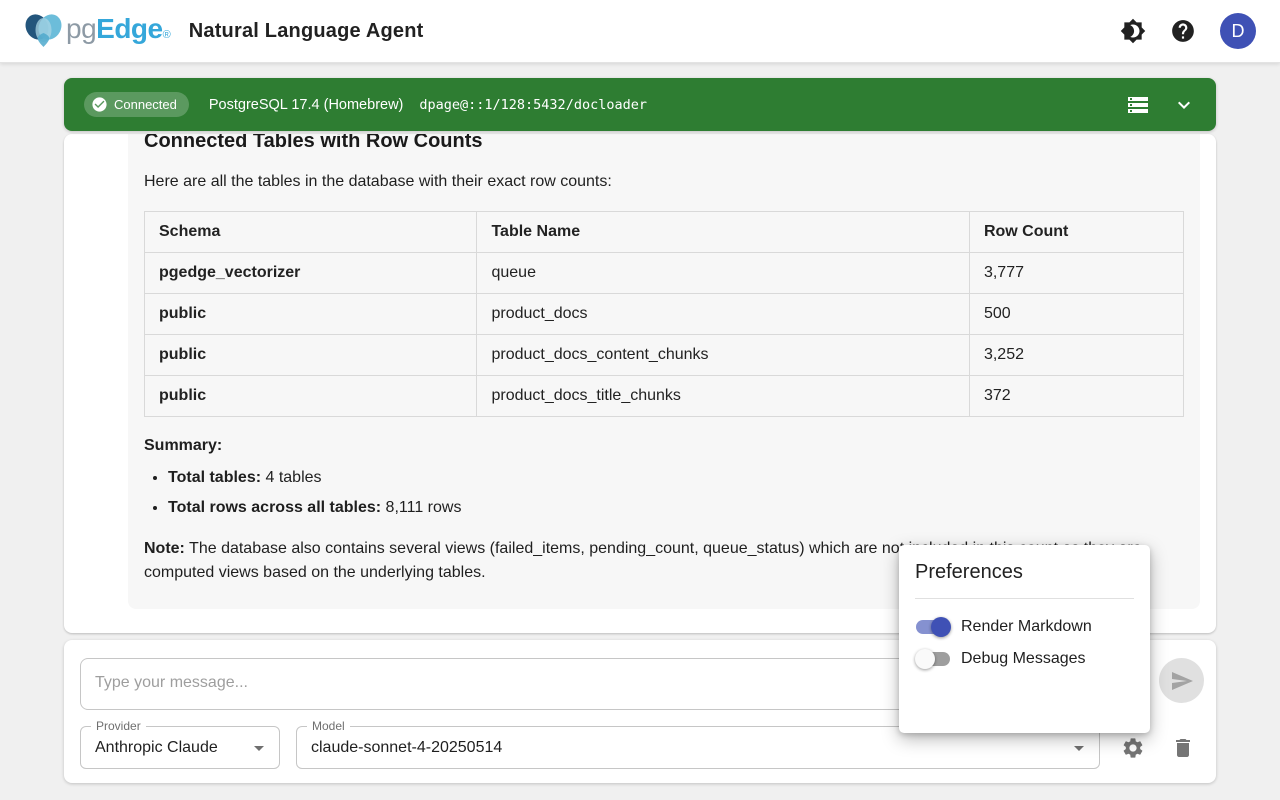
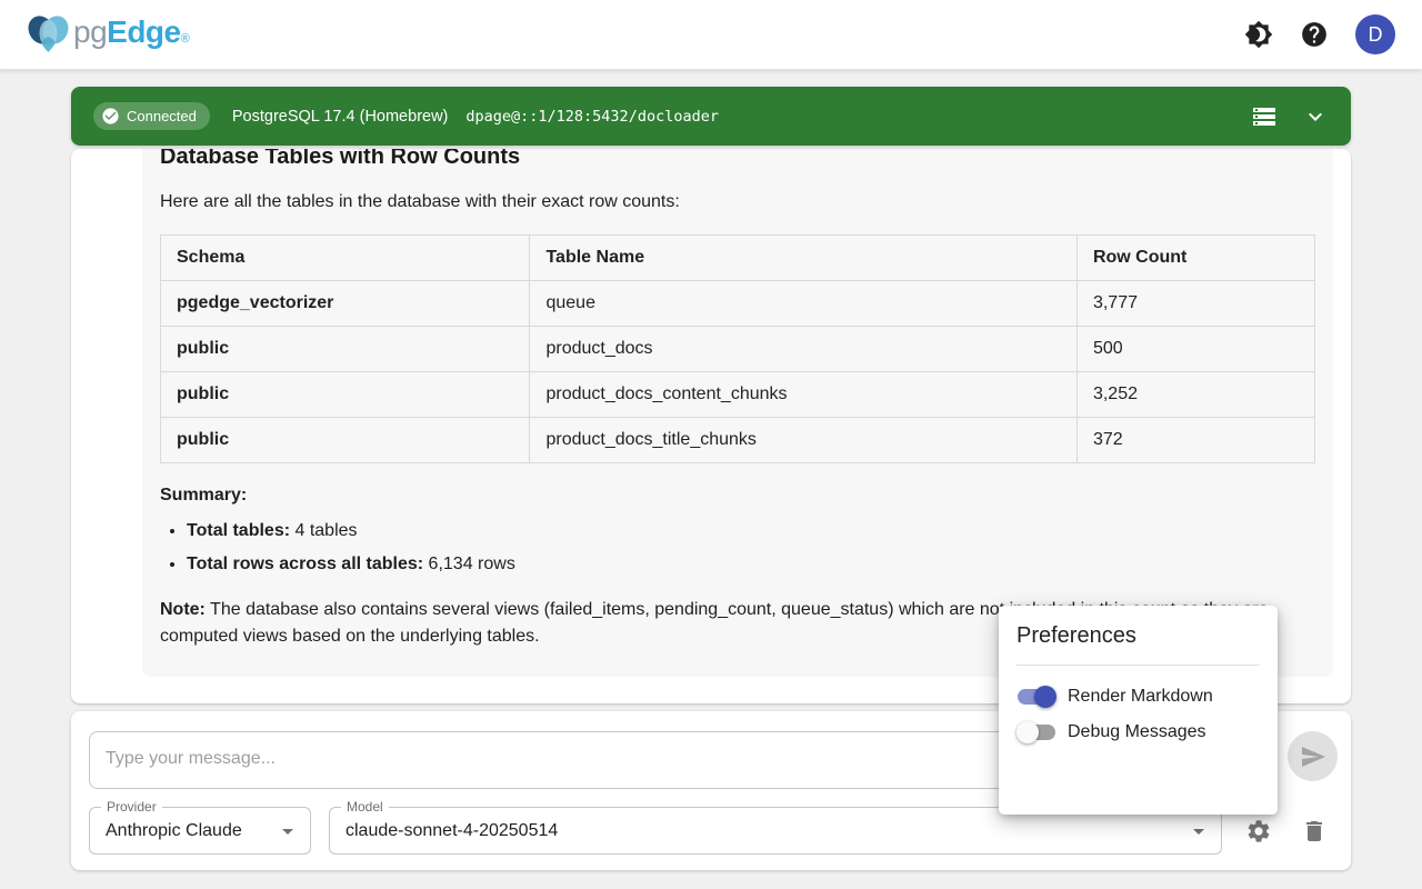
  pg
  Edge
  ®
- Natural Language Agent
  D
  Connected
  PostgreSQL 17.4 (Homebrew)
  dpage@::1/128:5432/docloader
- Connected Tables with Row Counts
+ Database Tables with Row Counts
  Here are all the tables in the database with their exact row counts:
  Schema	Table Name	Row Count
  pgedge_vectorizer	queue	3,777
  public	product_docs	500
  public	product_docs_content_chunks	3,252
  public	product_docs_title_chunks	372
  Summary:
  Total tables: 4 tables
- Total rows across all tables: 8,111 rows
+ Total rows across all tables: 6,134 rows
  Note: The database also contains several views (failed_items, pending_count, queue_status) which are no computed views based on the underlying tables.
  Type your message...
  Provider
  Anthropic Claude
  Model
  claude-sonnet-4-20250514
  Preferences
  Render Markdown
  Debug Messages
